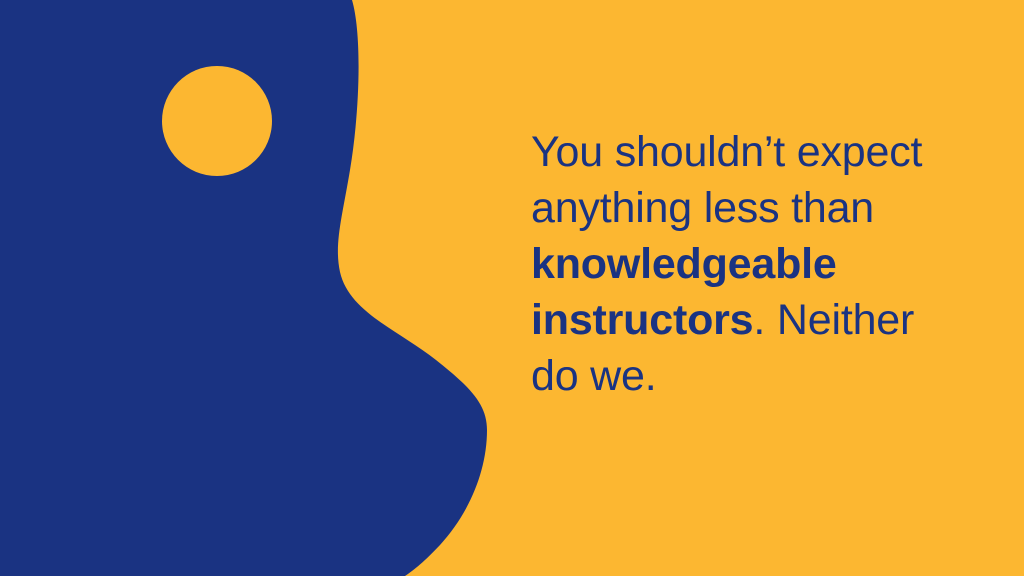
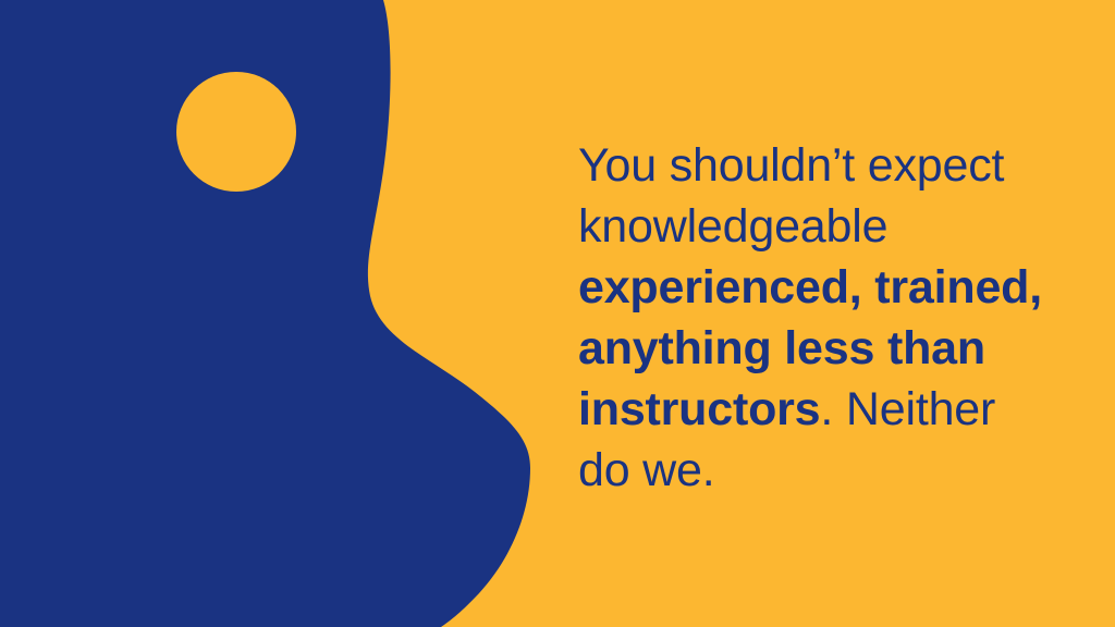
  You shouldn’t expect
- anything less than
+ knowledgeable
+ experienced, trained,
- knowledgeable
+ anything less than
  instructors. Neither
  do we.
